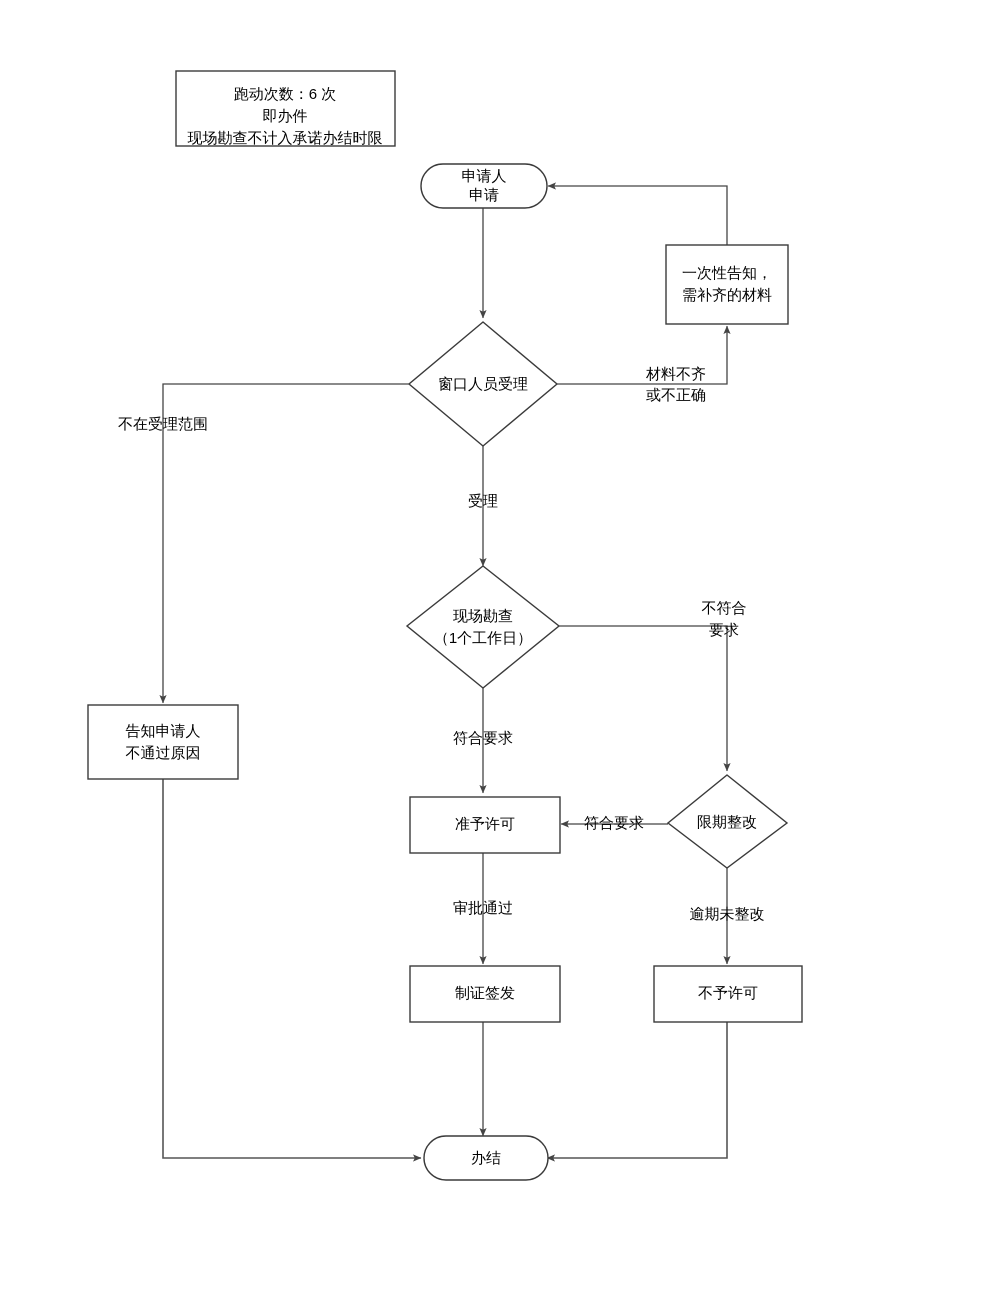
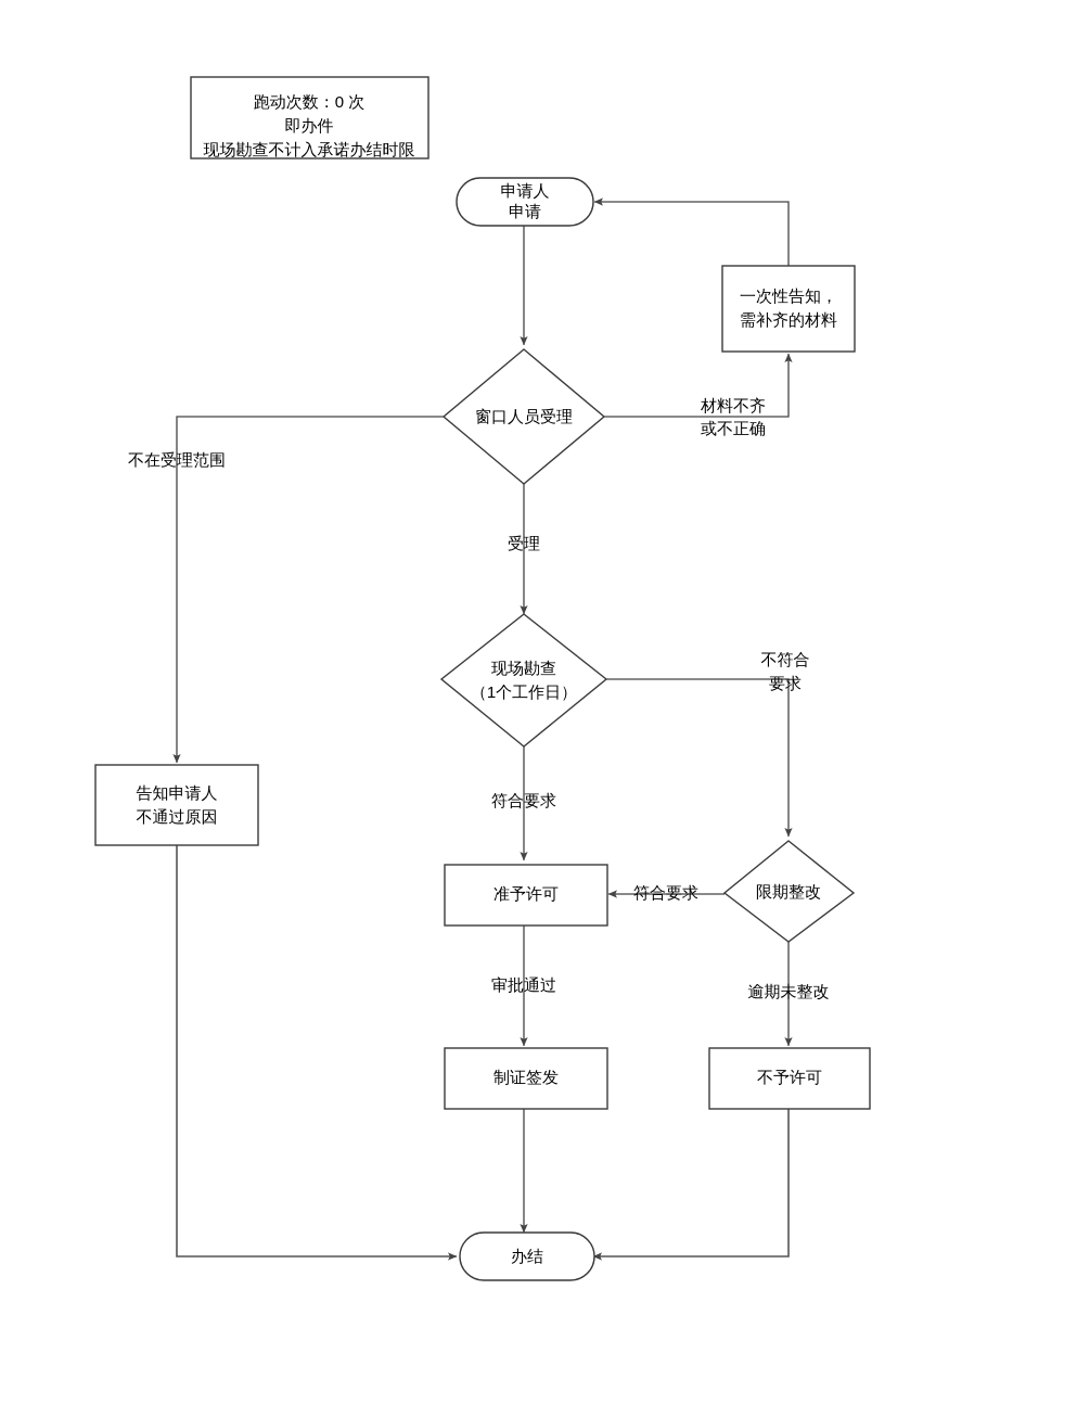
- 跑动次数：6 次
+ 跑动次数：0 次
  即办件
  现场勘查不计入承诺办结时限
  申请人
  申请
  一次性告知，
  需补齐的材料
  窗口人员受理
  现场勘查
  （1个工作日）
  告知申请人
  不通过原因
  准予许可
  限期整改
  制证签发
  不予许可
  办结
  材料不齐
  或不正确
  不在受理范围
  受理
  不符合
  要求
  符合要求
  符合要求
  审批通过
  逾期未整改
